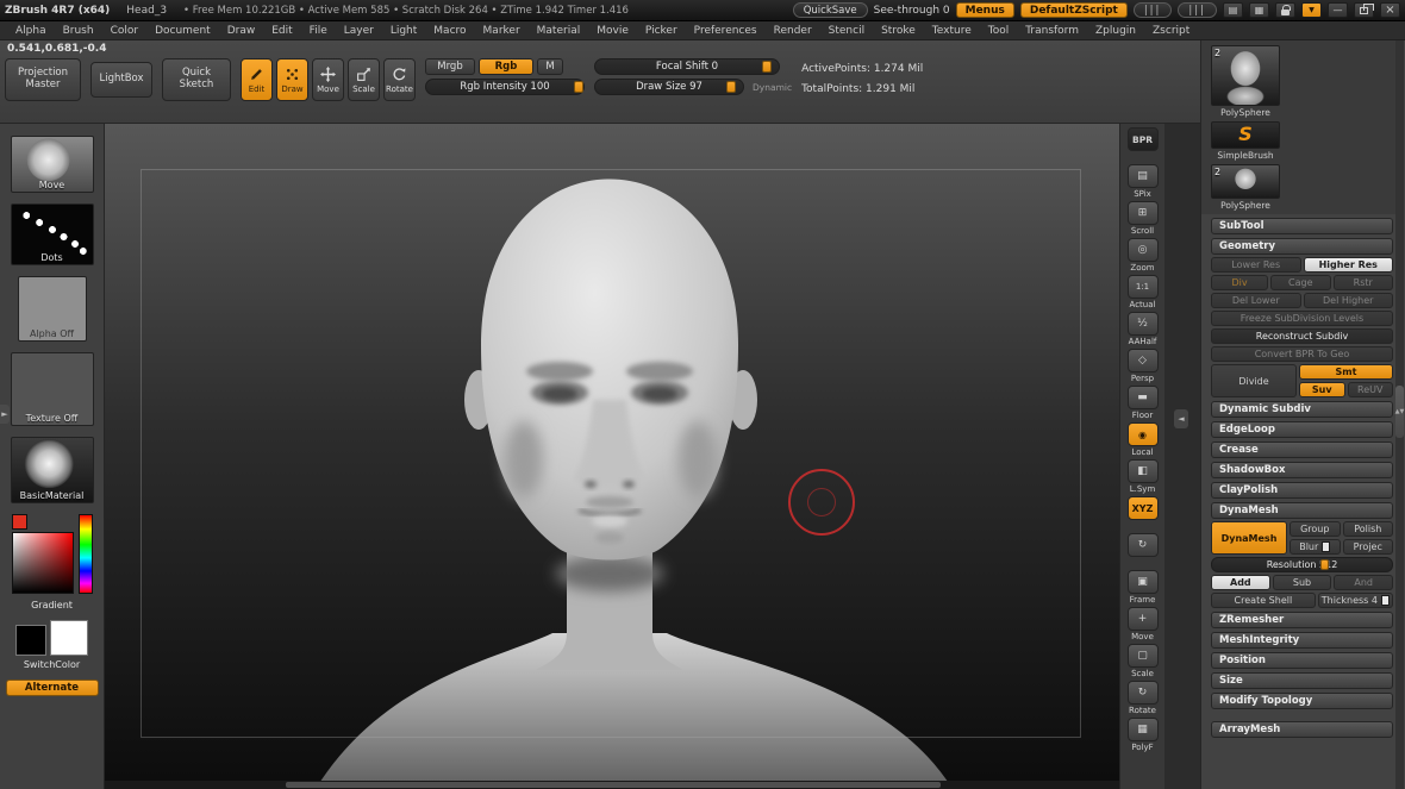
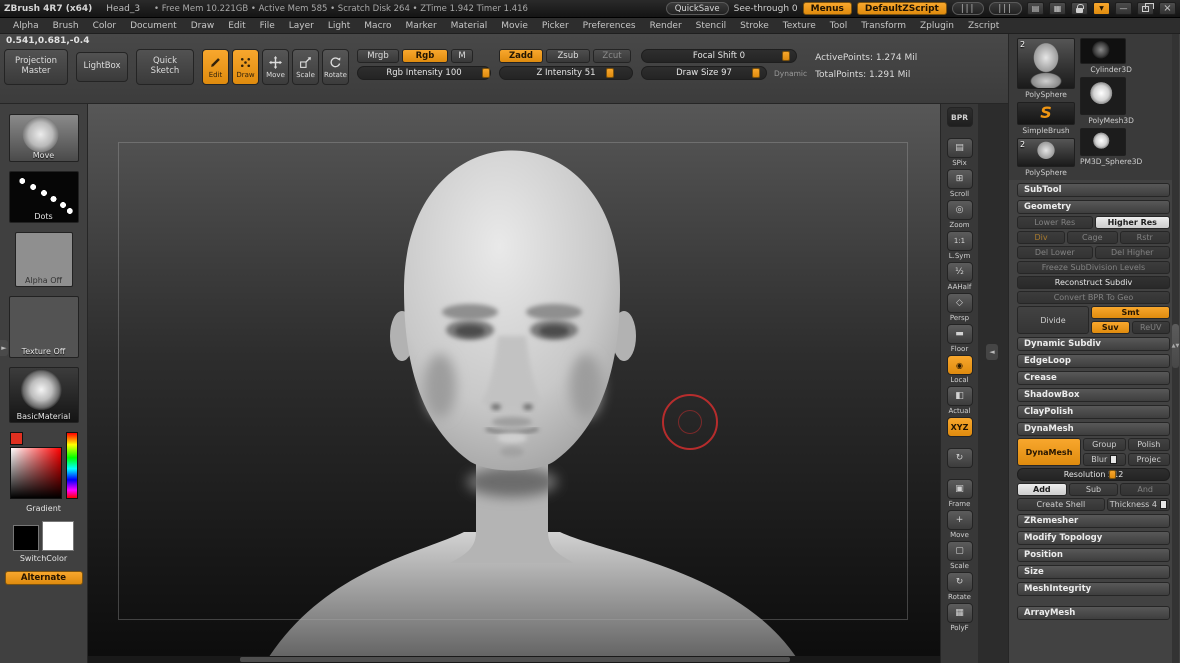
  ZBrush 4R7 (x64)
  Head_3
  • Free Mem 10.221GB • Active Mem 585 • Scratch Disk 264 • ZTime 1.942 Timer 1.416
  QuickSave
  See-through 0
  Menus
  DefaultZScript
  |||
  |||
  ▤
  ▦
  —
  ×
  Alpha
  Brush
  Color
  Document
  Draw
  Edit
  File
  Layer
  Light
  Macro
  Marker
  Material
  Movie
  Picker
  Preferences
  Render
  Stencil
  Stroke
  Texture
  Tool
  Transform
  Zplugin
  Zscript
  0.541,0.681,-0.4
  Projection Master
  LightBox
  Quick Sketch
  Edit
  Draw
  Move
  Scale
  Rotate
  Mrgb
  Rgb
  M
  Rgb Intensity 100
+ Zadd
+ Zsub
+ Zcut
+ Z Intensity 51
  Focal Shift 0
  Draw Size 97
  Dynamic
  ActivePoints: 1.274 Mil
  TotalPoints: 1.291 Mil
  Move
  Dots
  Alpha Off
  Texture Off
  BasicMaterial
  Gradient
  SwitchColor
  Alternate
  ►
  BPR
  ▤
  SPix
  ⊞
  Scroll
  ◎
  Zoom
  1:1
- Actual
+ L.Sym
  ½
  AAHalf
  ◇
  Persp
  ▬
  Floor
  ◉
  Local
  ◧
- L.Sym
+ Actual
  XYZ
  ↻
  ▣
  Frame
  +
  Move
  ▢
  Scale
  ↻
  Rotate
  ▦
  PolyF
  ◄
  2
  PolySphere
  S
  SimpleBrush
  2
  PolySphere
+ Cylinder3D
+ PolyMesh3D
+ PM3D_Sphere3D
  SubTool
  Geometry
  Lower Res
  Higher Res
  Div
  Cage
  Rstr
  Del Lower
  Del Higher
  Freeze SubDivision Levels
  Reconstruct Subdiv
  Convert BPR To Geo
  Divide
  Smt
  Suv
  ReUV
  Dynamic Subdiv
  EdgeLoop
  Crease
  ShadowBox
  ClayPolish
  DynaMesh
  DynaMesh
  Group
  Polish
  Blur
  Projec
  Resolution12
  Add
  Sub
  And
  Create Shell
  Thickness 4
  ZRemesher
- MeshIntegrity
+ Modify Topology
  Position
  Size
- Modify Topology
+ MeshIntegrity
  ArrayMesh
